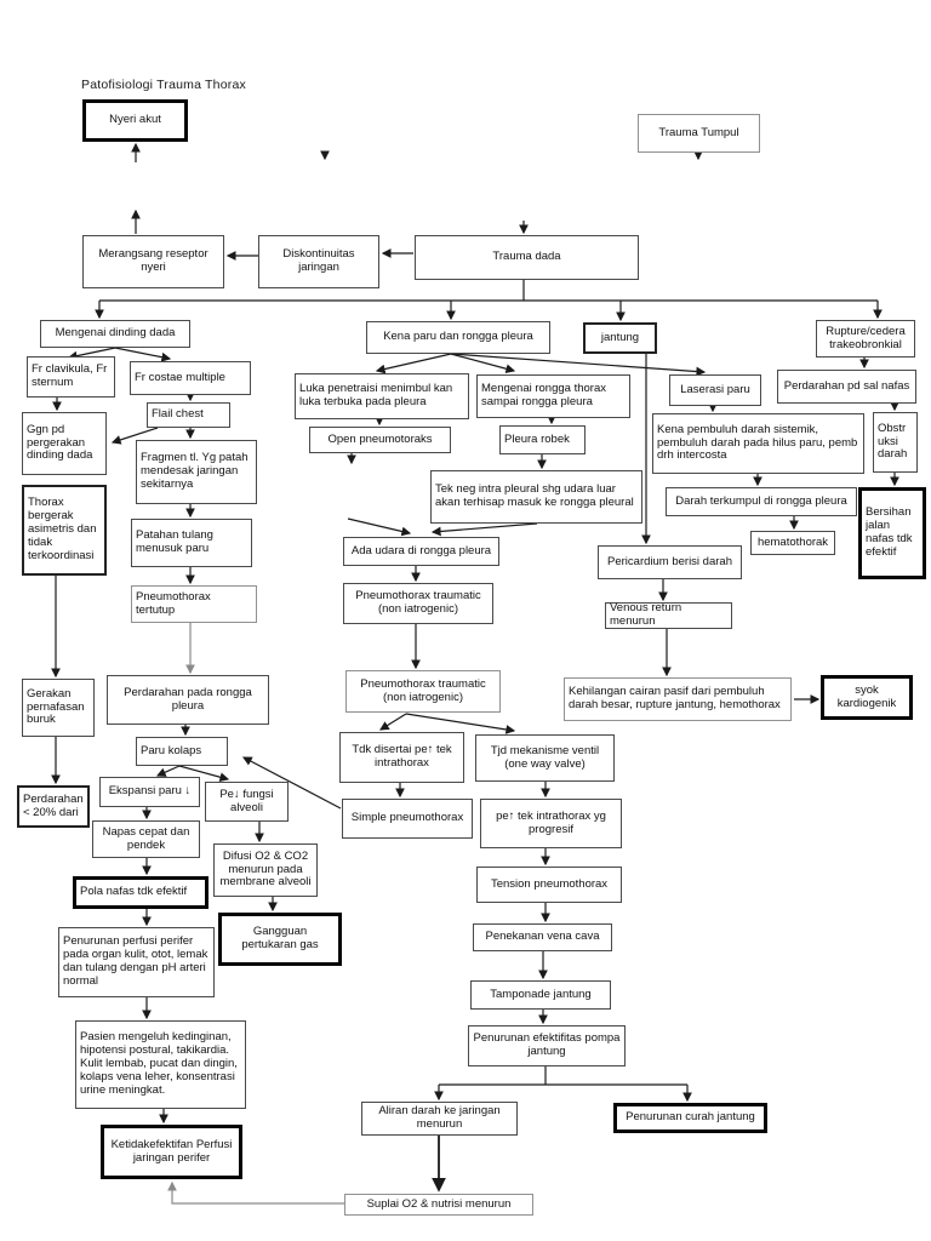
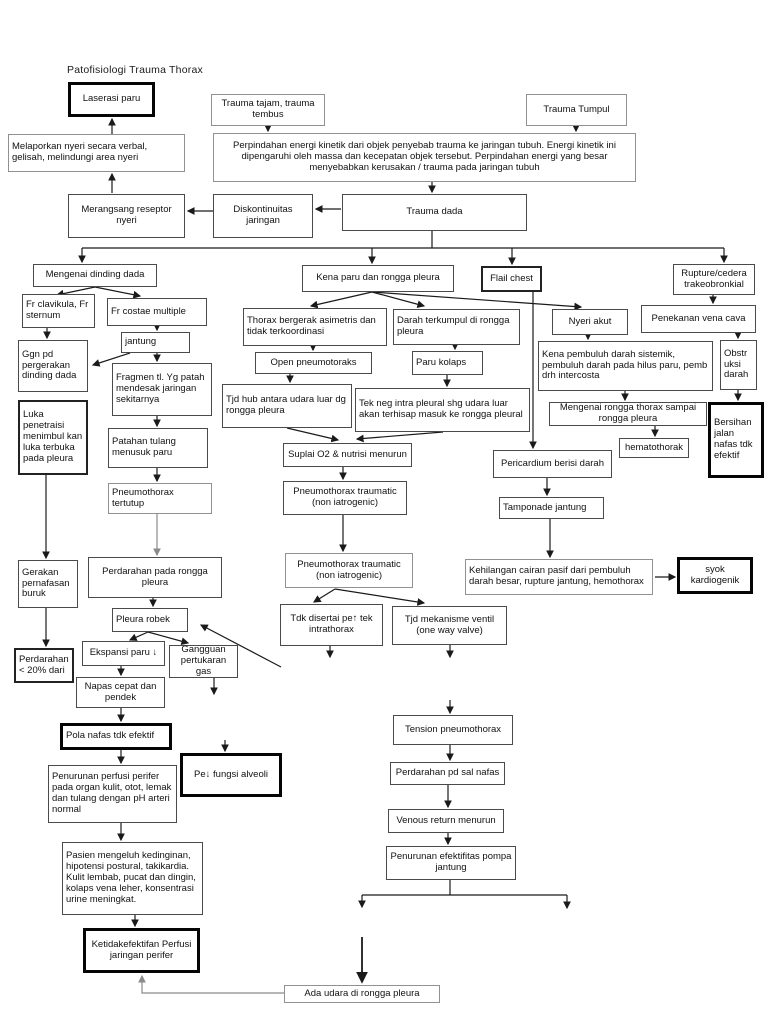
  Patofisiologi Trauma Thorax
- Nyeri akut
+ Laserasi paru
+ Trauma tajam, trauma tembus
  Trauma Tumpul
+ Perpindahan energi kinetik dari objek penyebab trauma ke jaringan tubuh. Energi kinetik ini dipengaruhi oleh massa dan kecepatan objek tersebut. Perpindahan energi yang besar menyebabkan kerusakan / trauma pada jaringan tubuh
+ Melaporkan nyeri secara verbal, gelisah, melindungi area nyeri
  Merangsang reseptor nyeri
  Diskontinuitas jaringan
  Trauma dada
  Mengenai dinding dada
  Kena paru dan rongga pleura
- jantung
+ Flail chest
  Rupture/cedera trakeobronkial
  Fr clavikula, Fr sternum
  Fr costae multiple
- Flail chest
+ jantung
  Ggn pd pergerakan dinding dada
  Fragmen tl. Yg patah mendesak jaringan sekitarnya
- Thorax bergerak asimetris dan tidak terkoordinasi
+ Luka penetraisi menimbul kan luka terbuka pada pleura
  Patahan tulang menusuk paru
  Pneumothorax tertutup
- Luka penetraisi menimbul kan luka terbuka pada pleura
+ Thorax bergerak asimetris dan tidak terkoordinasi
- Mengenai rongga thorax sampai rongga pleura
+ Darah terkumpul di rongga pleura
  Open pneumotoraks
- Pleura robek
+ Paru kolaps
+ Tjd hub antara udara luar dg rongga pleura
  Tek neg intra pleural shg udara luar akan terhisap masuk ke rongga pleural
- Ada udara di rongga pleura
+ Suplai O2 & nutrisi menurun
  Pneumothorax traumatic (non iatrogenic)
  Pneumothorax traumatic (non iatrogenic)
  Tdk disertai pe↑ tek intrathorax
  Tjd mekanisme ventil (one way valve)
- Simple pneumothorax
- pe↑ tek intrathorax yg progresif
  Tension pneumothorax
- Penekanan vena cava
+ Perdarahan pd sal nafas
- Tamponade jantung
+ Venous return menurun
  Penurunan efektifitas pompa jantung
- Aliran darah ke jaringan menurun
- Penurunan curah jantung
- Suplai O2 & nutrisi menurun
+ Ada udara di rongga pleura
- Laserasi paru
+ Nyeri akut
- Perdarahan pd sal nafas
+ Penekanan vena cava
  Kena pembuluh darah sistemik, pembuluh darah pada hilus paru, pemb drh intercosta
  Obstr uksi darah
- Darah terkumpul di rongga pleura
+ Mengenai rongga thorax sampai rongga pleura
  Bersihan jalan nafas tdk efektif
  hematothorak
  Pericardium berisi darah
- Venous return menurun
+ Tamponade jantung
  Kehilangan cairan pasif dari pembuluh darah besar, rupture jantung, hemothorax
  syok kardiogenik
  Gerakan pernafasan buruk
  Perdarahan pada rongga pleura
- Paru kolaps
+ Pleura robek
  Perdarahan < 20% dari
  Ekspansi paru ↓
- Pe↓ fungsi alveoli
+ Gangguan pertukaran gas
  Napas cepat dan pendek
- Difusi O2 & CO2 menurun pada membrane alveoli
  Pola nafas tdk efektif
- Gangguan pertukaran gas
+ Pe↓ fungsi alveoli
  Penurunan perfusi perifer pada organ kulit, otot, lemak dan tulang dengan pH arteri normal
  Pasien mengeluh kedinginan, hipotensi postural, takikardia. Kulit lembab, pucat dan dingin, kolaps vena leher, konsentrasi urine meningkat.
  Ketidakefektifan Perfusi jaringan perifer
